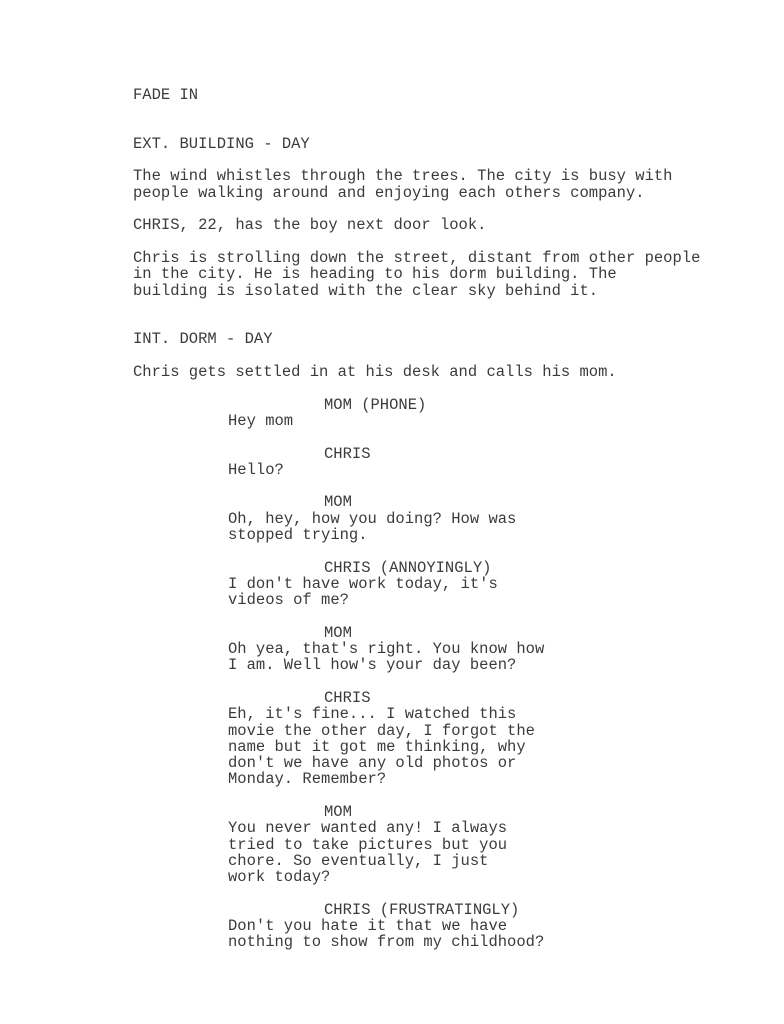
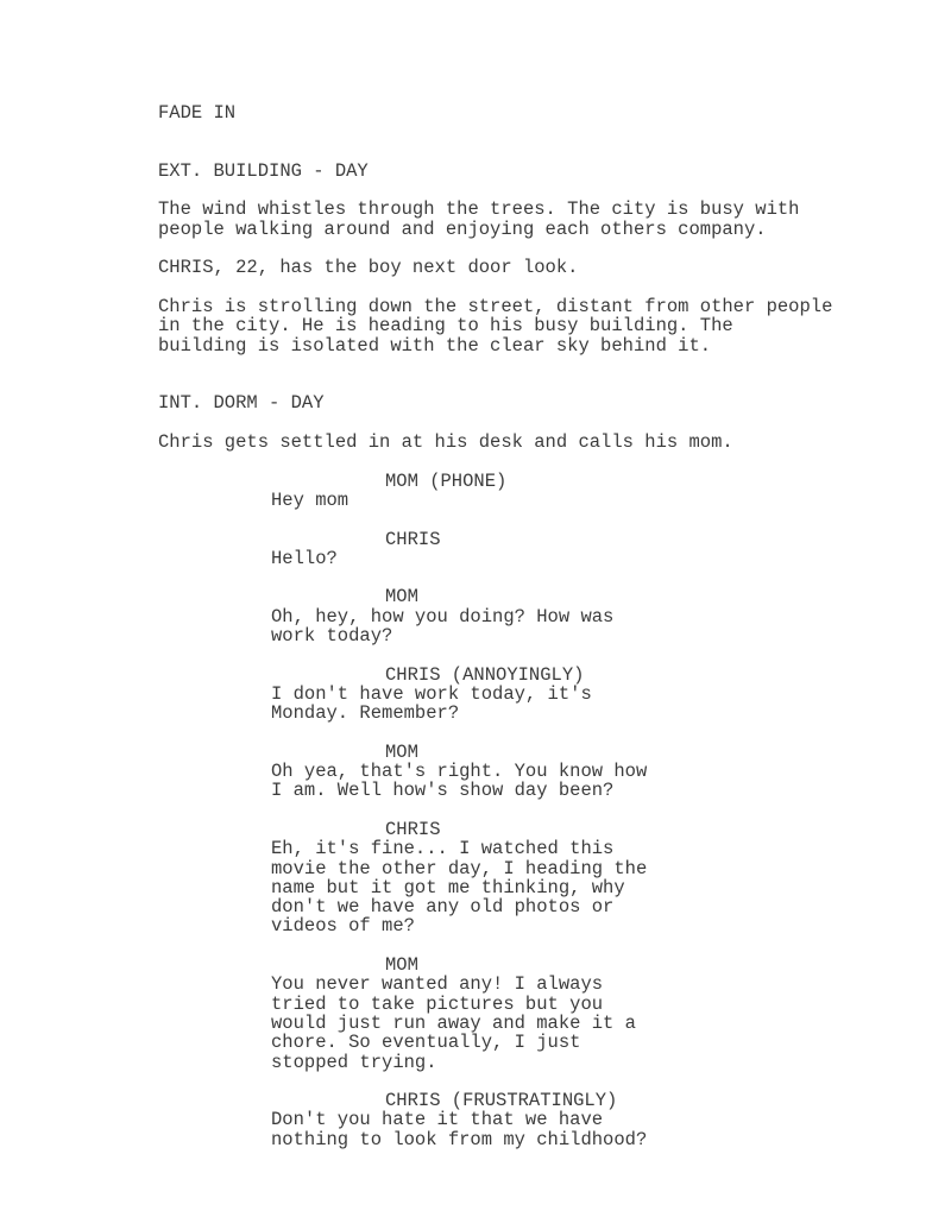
  FADE IN
  EXT. BUILDING - DAY
  The wind whistles through the trees. The city is busy with
  people walking around and enjoying each others company.
  CHRIS, 22, has the boy next door look.
  Chris is strolling down the street, distant from other people
- in the city. He is heading to his dorm building. The
+ in the city. He is heading to his busy building. The
  building is isolated with the clear sky behind it.
  INT. DORM - DAY
  Chris gets settled in at his desk and calls his mom.
  MOM (PHONE)
  Hey mom
  CHRIS
  Hello?
  MOM
  Oh, hey, how you doing? How was
- stopped trying.
+ work today?
  CHRIS (ANNOYINGLY)
  I don't have work today, it's
- videos of me?
+ Monday. Remember?
  MOM
  Oh yea, that's right. You know how
- I am. Well how's your day been?
+ I am. Well how's show day been?
  CHRIS
  Eh, it's fine... I watched this
- movie the other day, I forgot the
+ movie the other day, I heading the
  name but it got me thinking, why
  don't we have any old photos or
- Monday. Remember?
+ videos of me?
  MOM
  You never wanted any! I always
  tried to take pictures but you
+ would just run away and make it a
  chore. So eventually, I just
- work today?
+ stopped trying.
  CHRIS (FRUSTRATINGLY)
  Don't you hate it that we have
- nothing to show from my childhood?
+ nothing to look from my childhood?
